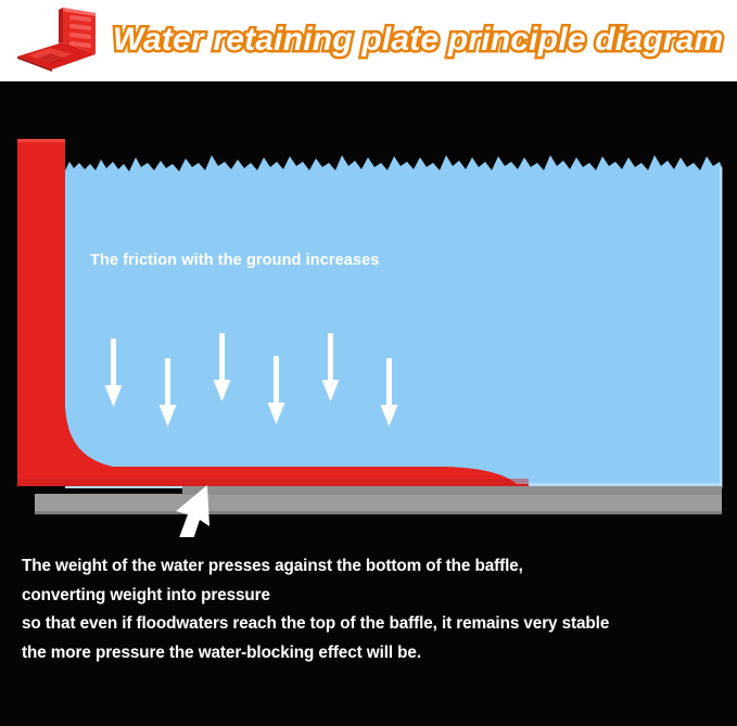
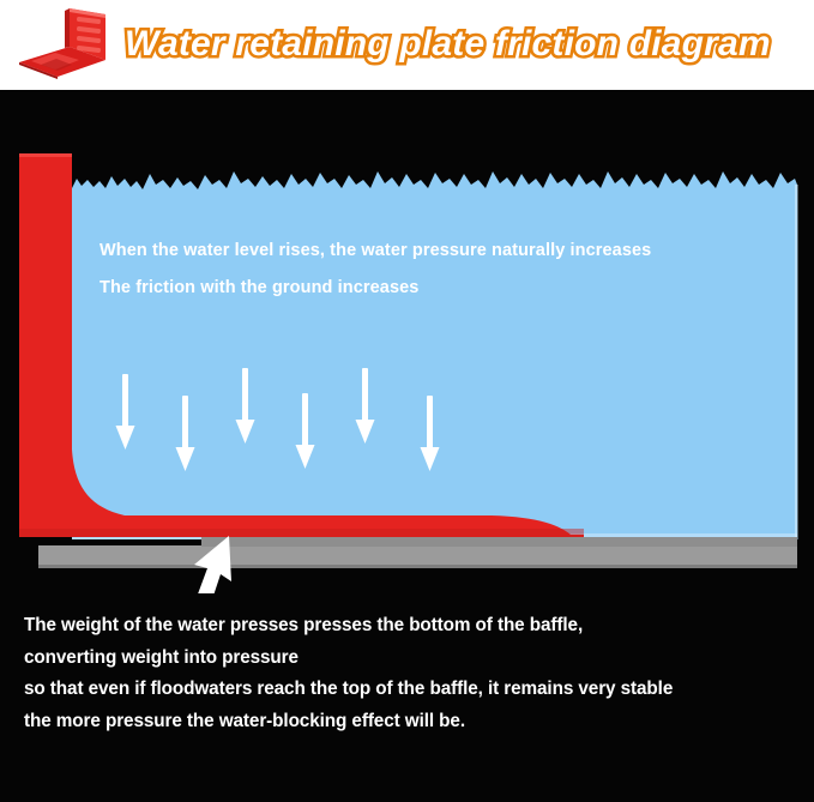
- Water retaining plate principle diagram
+ Water retaining plate friction diagram
+ When the water level rises, the water pressure naturally increases
  The friction with the ground increases
- The weight of the water presses against the bottom of the baffle,
+ The weight of the water presses presses the bottom of the baffle,
  converting weight into pressure
  so that even if floodwaters reach the top of the baffle, it remains very stable
  the more pressure the water-blocking effect will be.
